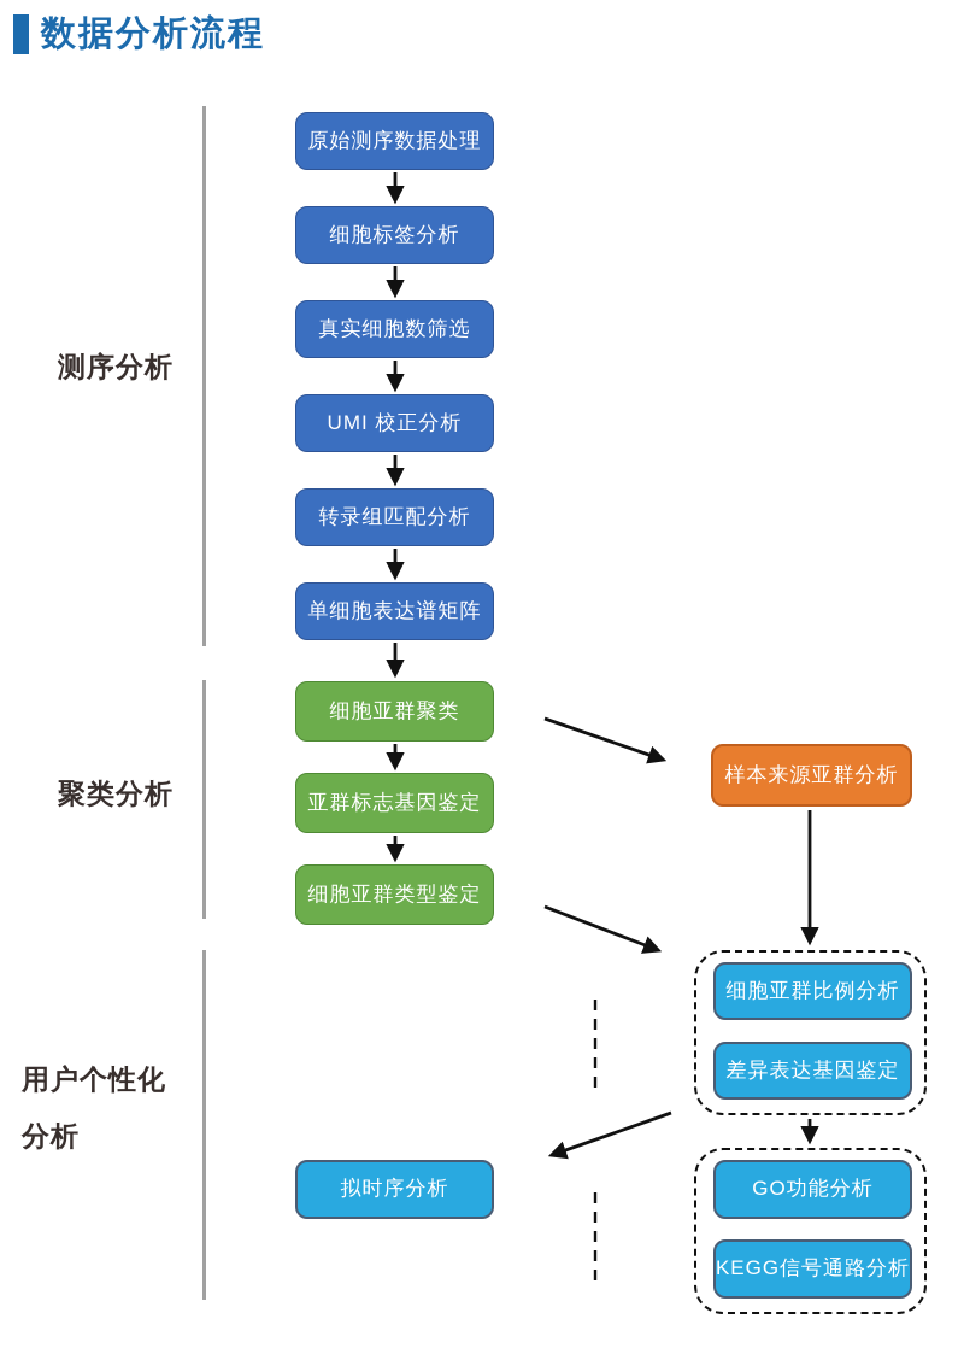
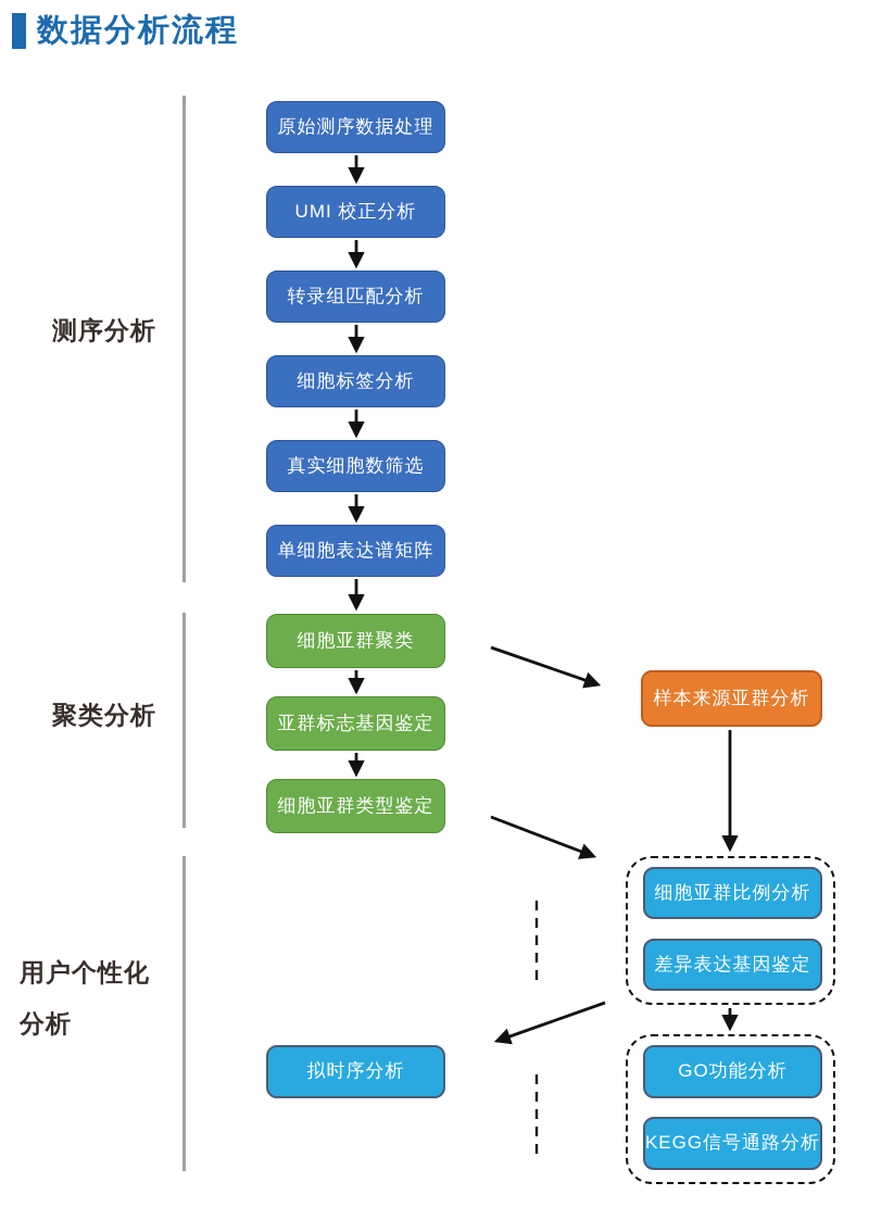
  数据分析流程
  测序分析
  聚类分析
  用户个性化
  分析
  原始测序数据处理
- 细胞标签分析
+ UMI 校正分析
- 真实细胞数筛选
+ 转录组匹配分析
- UMI 校正分析
+ 细胞标签分析
- 转录组匹配分析
+ 真实细胞数筛选
  单细胞表达谱矩阵
  细胞亚群聚类
  亚群标志基因鉴定
  细胞亚群类型鉴定
  样本来源亚群分析
  细胞亚群比例分析
  差异表达基因鉴定
  拟时序分析
  GO功能分析
  KEGG信号通路分析
